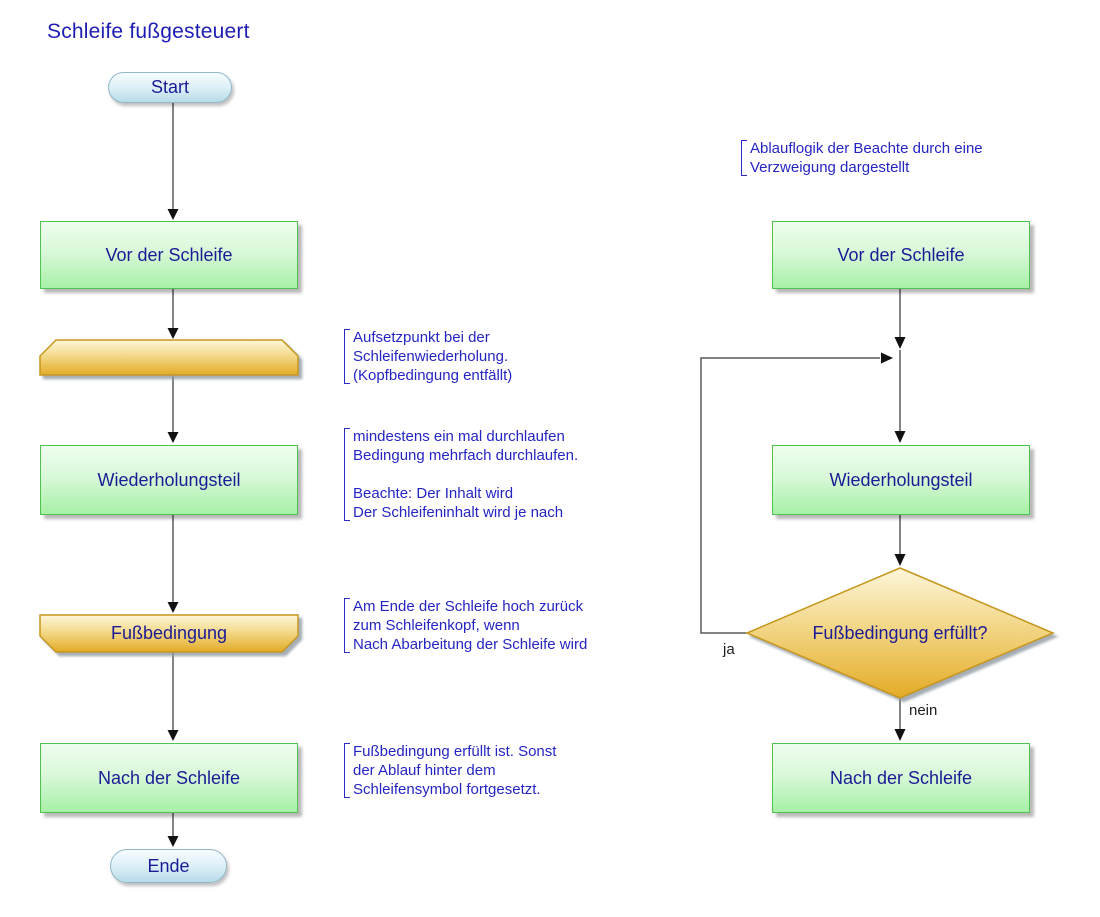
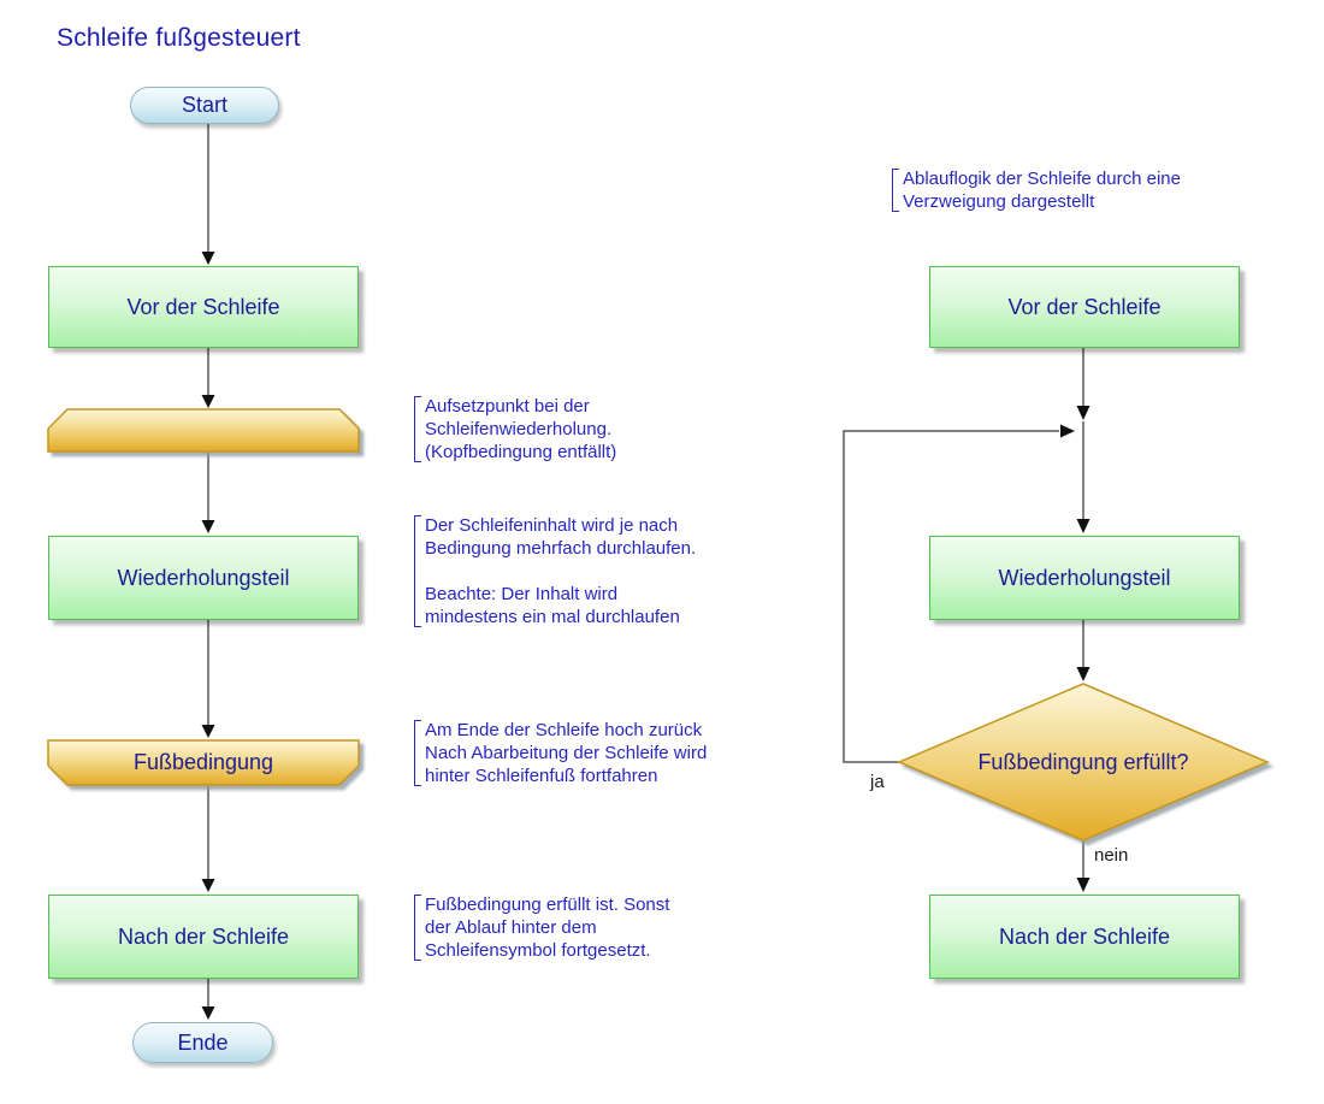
  Schleife fußgesteuert
  Start
  Vor der Schleife
  Wiederholungsteil
  Fußbedingung
  Nach der Schleife
  Ende
  Aufsetzpunkt bei der
  Schleifenwiederholung.
  (Kopfbedingung entfällt)
- mindestens ein mal durchlaufen
+ Der Schleifeninhalt wird je nach
  Bedingung mehrfach durchlaufen.
  Beachte: Der Inhalt wird
- Der Schleifeninhalt wird je nach
+ mindestens ein mal durchlaufen
  Am Ende der Schleife hoch zurück
- zum Schleifenkopf, wenn
  Nach Abarbeitung der Schleife wird
+ hinter Schleifenfuß fortfahren
  Fußbedingung erfüllt ist. Sonst
  der Ablauf hinter dem
  Schleifensymbol fortgesetzt.
- Ablauflogik der Beachte durch eine
+ Ablauflogik der Schleife durch eine
  Verzweigung dargestellt
  Vor der Schleife
  Wiederholungsteil
  Fußbedingung erfüllt?
  ja
  nein
  Nach der Schleife
